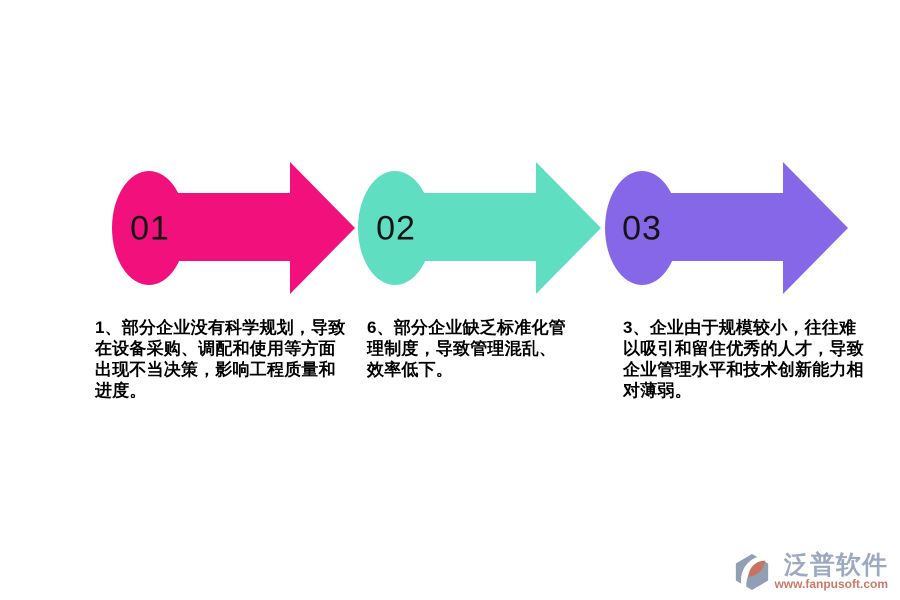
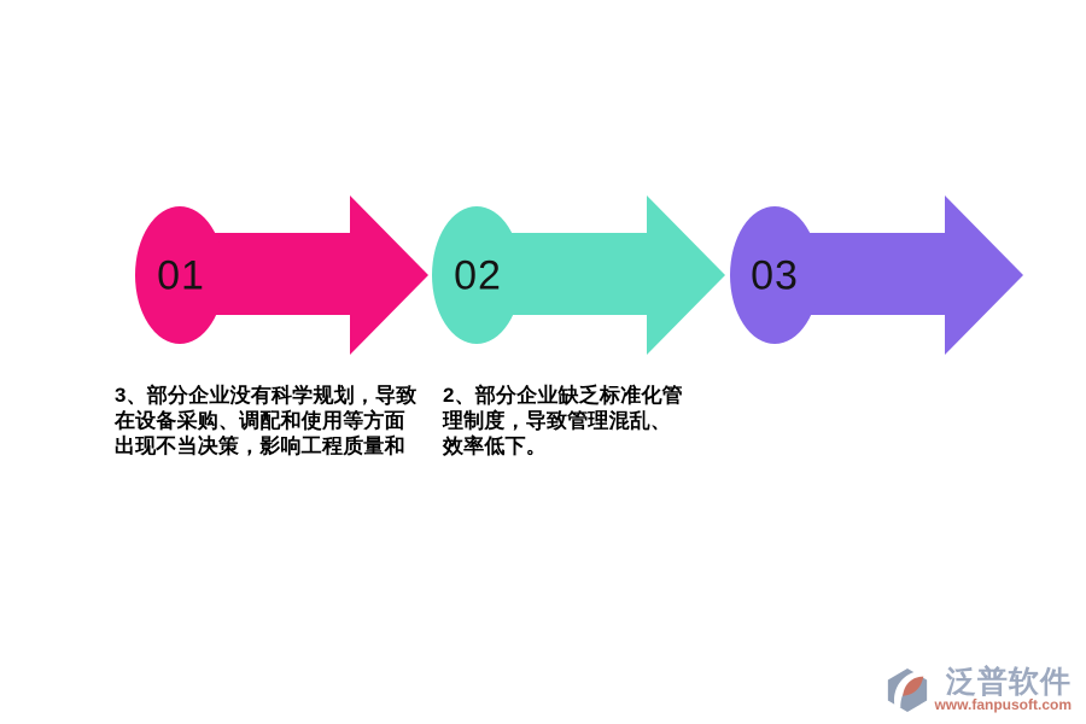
  01
  02
  03
- 1、部分企业没有科学规划，导致
+ 3、部分企业没有科学规划，导致
  在设备采购、调配和使用等方面
  出现不当决策，影响工程质量和
- 进度。
- 6、部分企业缺乏标准化管
+ 2、部分企业缺乏标准化管
  理制度，导致管理混乱、
  效率低下。
- 3、企业由于规模较小，往往难
- 以吸引和留住优秀的人才，导致
- 企业管理水平和技术创新能力相
- 对薄弱。
  泛普软件
  www.fanpusoft.com
